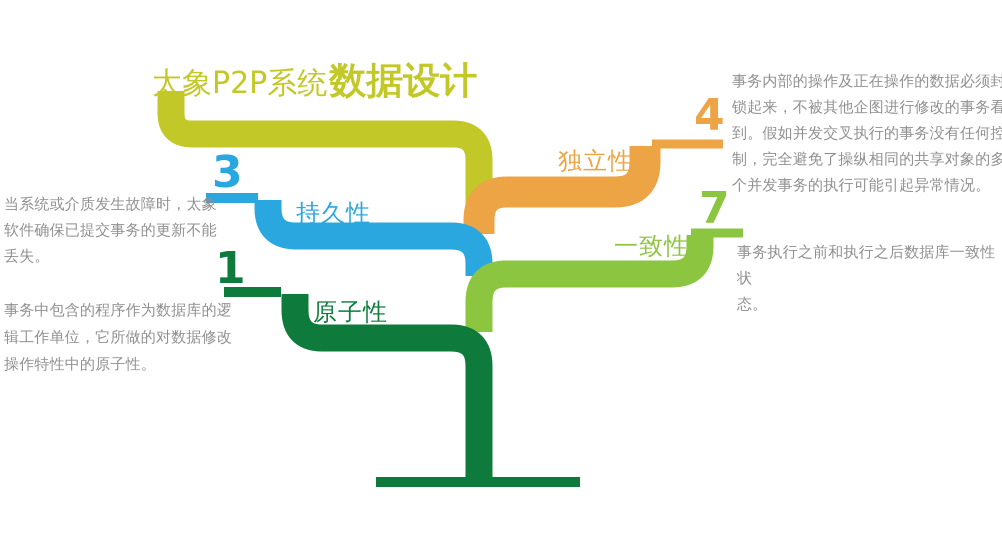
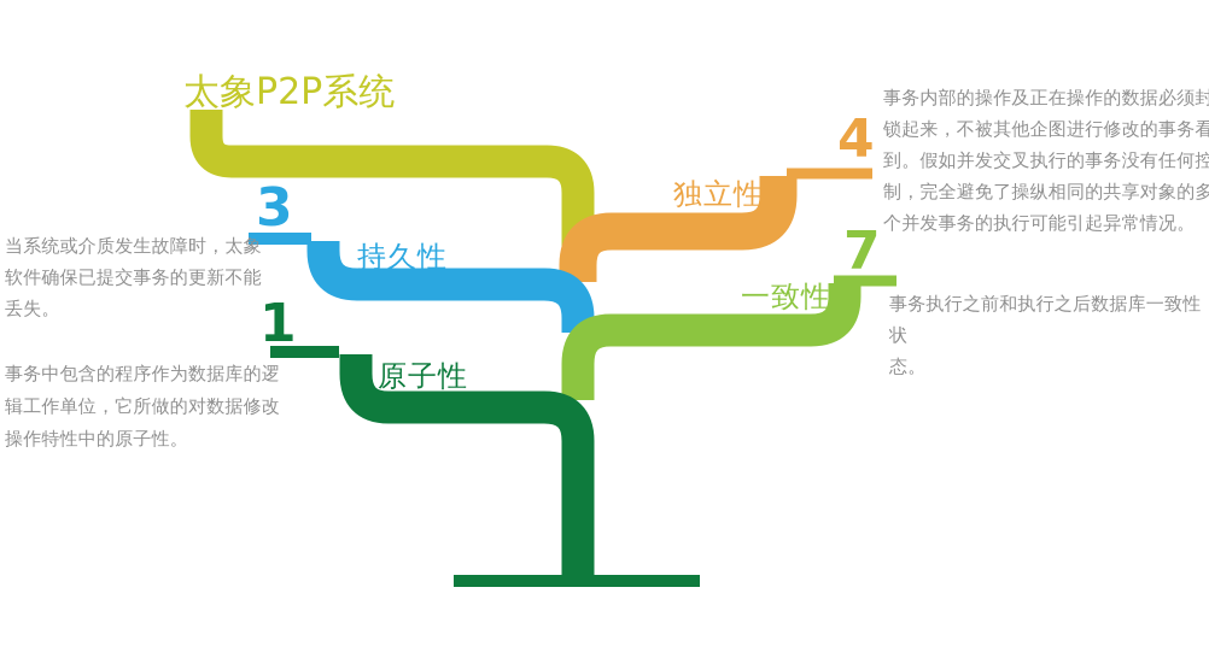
  太象P2P系统
- 数据设计
  4
  7
  3
  1
  独立性
  一致性
  持久性
  原子性
  事务内部的操作及正在操作的数据必须封
  锁起来，不被其他企图进行修改的事务看
  到。假如并发交叉执行的事务没有任何控
  制，完全避免了操纵相同的共享对象的多
  个并发事务的执行可能引起异常情况。
  事务执行之前和执行之后数据库一致性状
  态。
  当系统或介质发生故障时，太象
  软件确保已提交事务的更新不能
  丢失。
  事务中包含的程序作为数据库的逻
  辑工作单位，它所做的对数据修改
  操作特性中的原子性。
